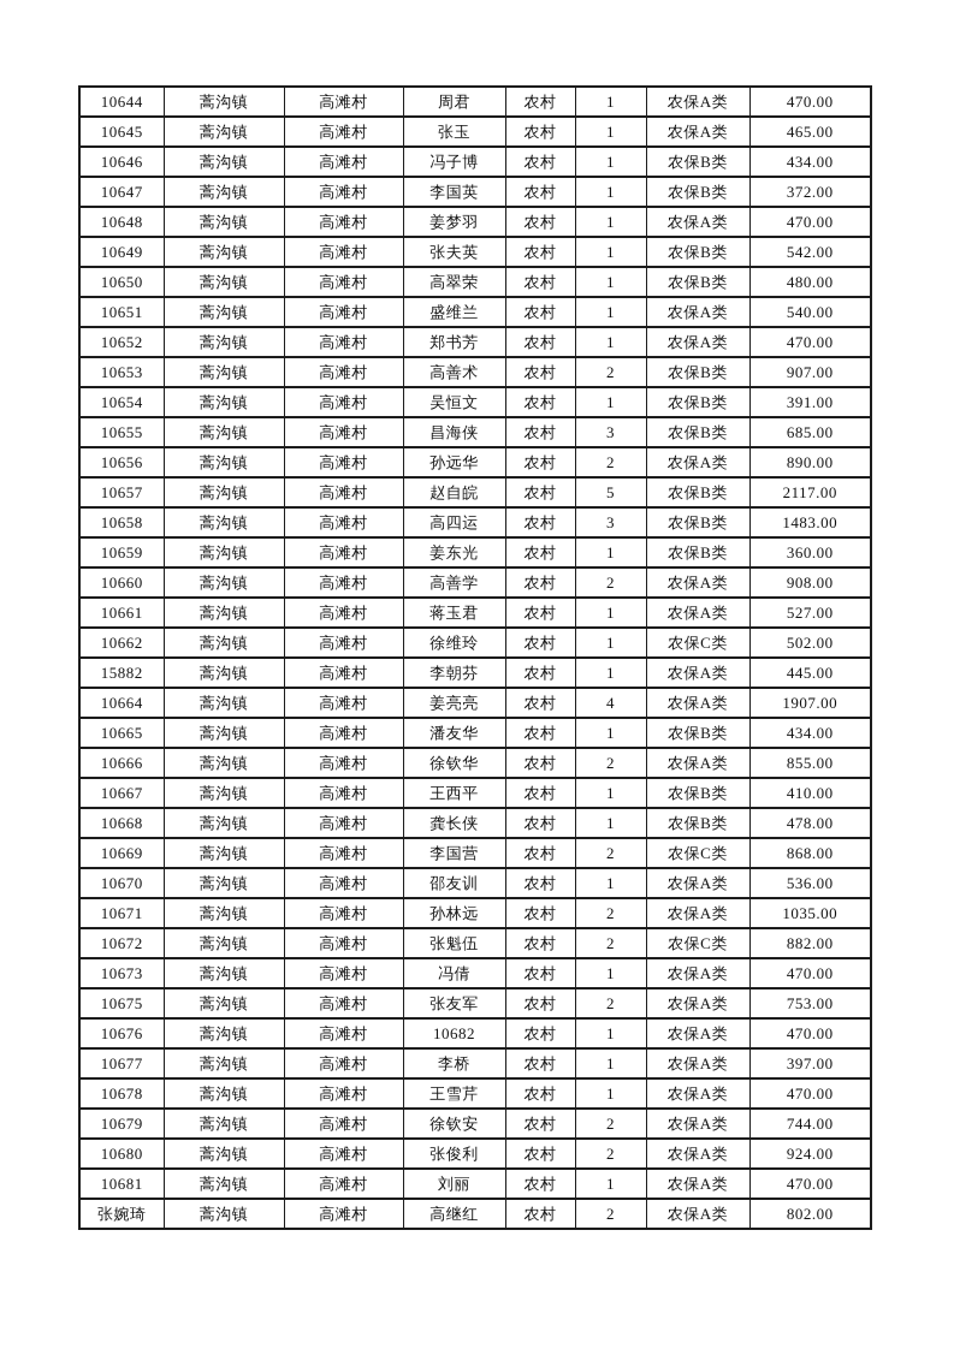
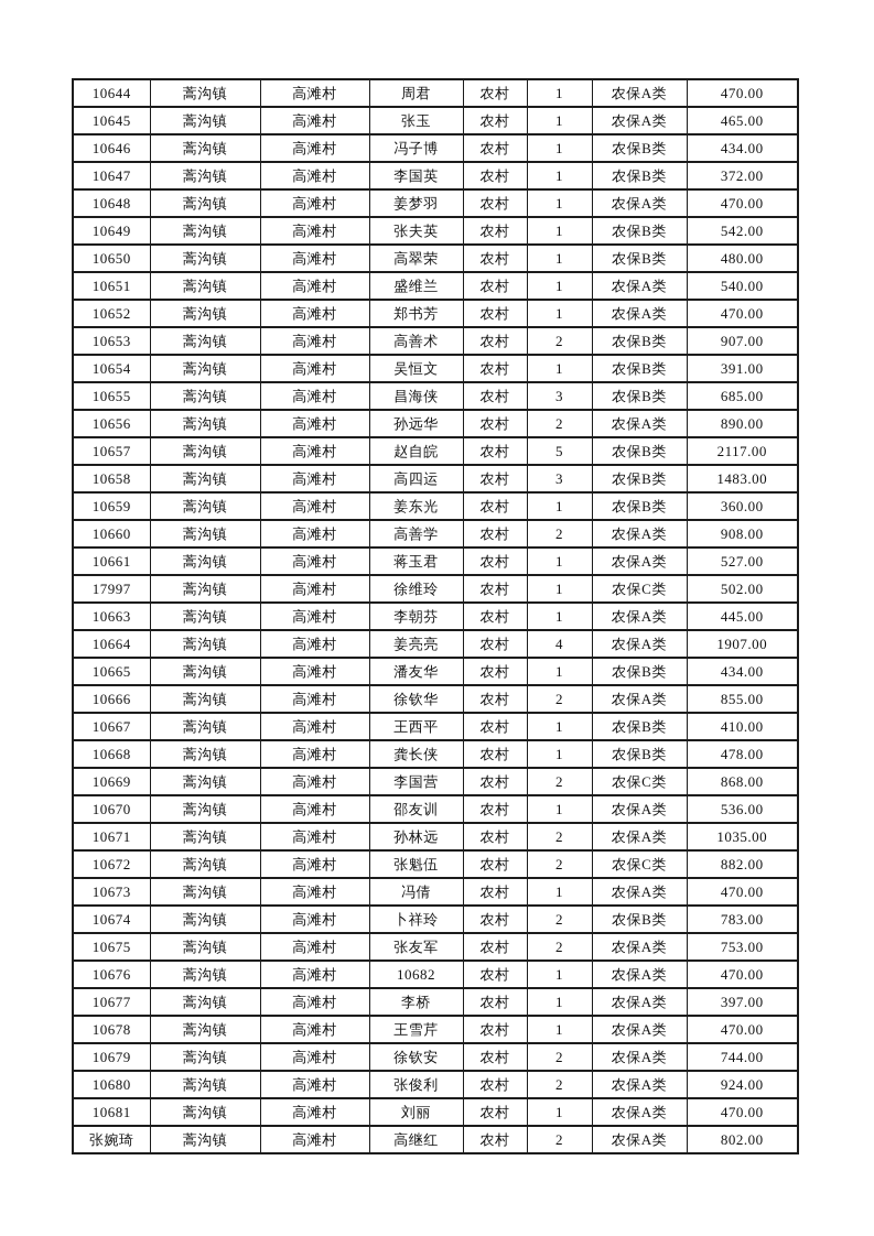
  10644	蒿沟镇	高滩村	周君	农村	1	农保A类	470.00
  10645	蒿沟镇	高滩村	张玉	农村	1	农保A类	465.00
  10646	蒿沟镇	高滩村	冯子博	农村	1	农保B类	434.00
  10647	蒿沟镇	高滩村	李国英	农村	1	农保B类	372.00
  10648	蒿沟镇	高滩村	姜梦羽	农村	1	农保A类	470.00
  10649	蒿沟镇	高滩村	张夫英	农村	1	农保B类	542.00
  10650	蒿沟镇	高滩村	高翠荣	农村	1	农保B类	480.00
  10651	蒿沟镇	高滩村	盛维兰	农村	1	农保A类	540.00
  10652	蒿沟镇	高滩村	郑书芳	农村	1	农保A类	470.00
  10653	蒿沟镇	高滩村	高善术	农村	2	农保B类	907.00
  10654	蒿沟镇	高滩村	吴恒文	农村	1	农保B类	391.00
  10655	蒿沟镇	高滩村	昌海侠	农村	3	农保B类	685.00
  10656	蒿沟镇	高滩村	孙远华	农村	2	农保A类	890.00
  10657	蒿沟镇	高滩村	赵自皖	农村	5	农保B类	2117.00
  10658	蒿沟镇	高滩村	高四运	农村	3	农保B类	1483.00
  10659	蒿沟镇	高滩村	姜东光	农村	1	农保B类	360.00
  10660	蒿沟镇	高滩村	高善学	农村	2	农保A类	908.00
  10661	蒿沟镇	高滩村	蒋玉君	农村	1	农保A类	527.00
- 10662	蒿沟镇	高滩村	徐维玲	农村	1	农保C类	502.00
+ 17997	蒿沟镇	高滩村	徐维玲	农村	1	农保C类	502.00
- 15882	蒿沟镇	高滩村	李朝芬	农村	1	农保A类	445.00
+ 10663	蒿沟镇	高滩村	李朝芬	农村	1	农保A类	445.00
  10664	蒿沟镇	高滩村	姜亮亮	农村	4	农保A类	1907.00
  10665	蒿沟镇	高滩村	潘友华	农村	1	农保B类	434.00
  10666	蒿沟镇	高滩村	徐钦华	农村	2	农保A类	855.00
  10667	蒿沟镇	高滩村	王西平	农村	1	农保B类	410.00
  10668	蒿沟镇	高滩村	龚长侠	农村	1	农保B类	478.00
  10669	蒿沟镇	高滩村	李国营	农村	2	农保C类	868.00
  10670	蒿沟镇	高滩村	邵友训	农村	1	农保A类	536.00
  10671	蒿沟镇	高滩村	孙林远	农村	2	农保A类	1035.00
  10672	蒿沟镇	高滩村	张魁伍	农村	2	农保C类	882.00
  10673	蒿沟镇	高滩村	冯倩	农村	1	农保A类	470.00
+ 10674	蒿沟镇	高滩村	卜祥玲	农村	2	农保B类	783.00
  10675	蒿沟镇	高滩村	张友军	农村	2	农保A类	753.00
  10676	蒿沟镇	高滩村	10682	农村	1	农保A类	470.00
  10677	蒿沟镇	高滩村	李桥	农村	1	农保A类	397.00
  10678	蒿沟镇	高滩村	王雪芹	农村	1	农保A类	470.00
  10679	蒿沟镇	高滩村	徐钦安	农村	2	农保A类	744.00
  10680	蒿沟镇	高滩村	张俊利	农村	2	农保A类	924.00
  10681	蒿沟镇	高滩村	刘丽	农村	1	农保A类	470.00
  张婉琦	蒿沟镇	高滩村	高继红	农村	2	农保A类	802.00
